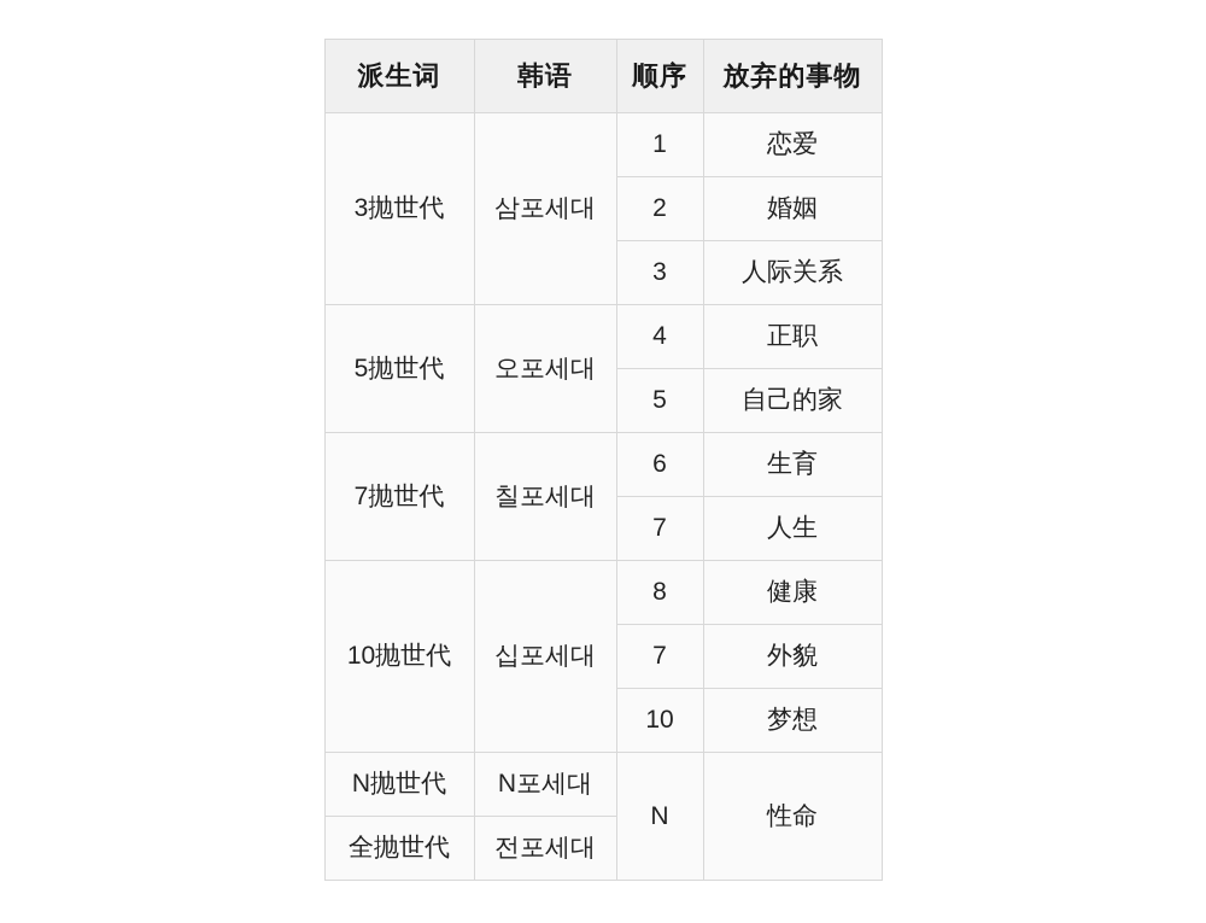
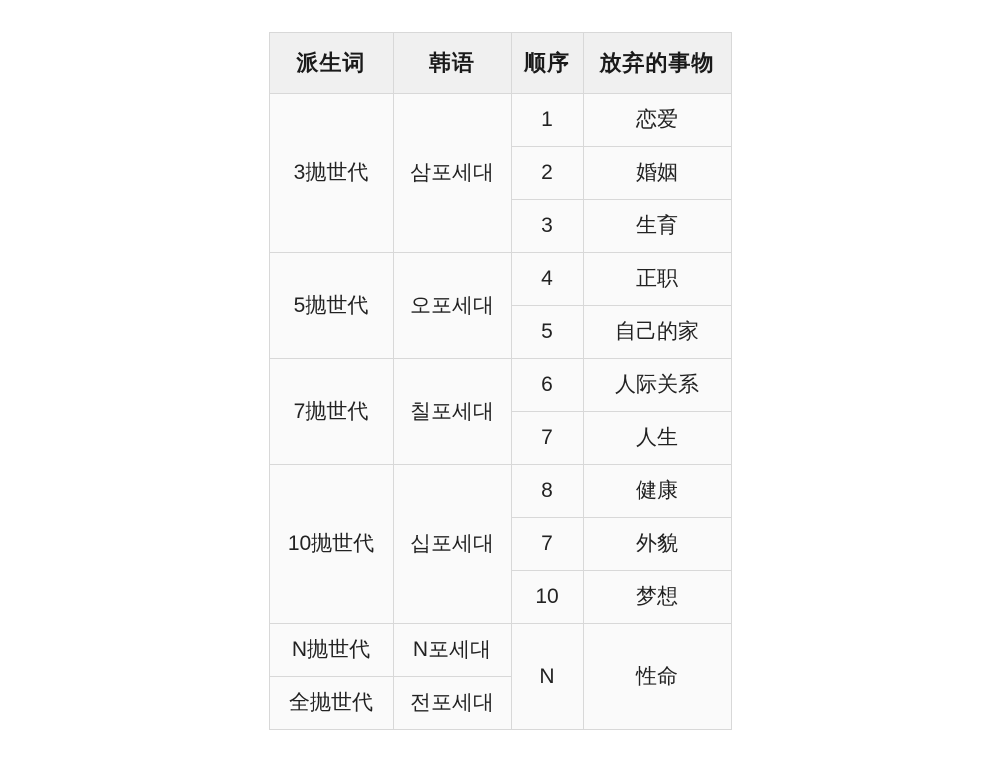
  派生词	韩语	顺序	放弃的事物
  3抛世代	삼포세대	1	恋爱
  2	婚姻
- 3	人际关系
+ 3	生育
  5抛世代	오포세대	4	正职
  5	自己的家
- 7抛世代	칠포세대	6	生育
+ 7抛世代	칠포세대	6	人际关系
  7	人生
  10抛世代	십포세대	8	健康
  7	外貌
  10	梦想
  N抛世代	N포세대	N	性命
  全抛世代	전포세대
